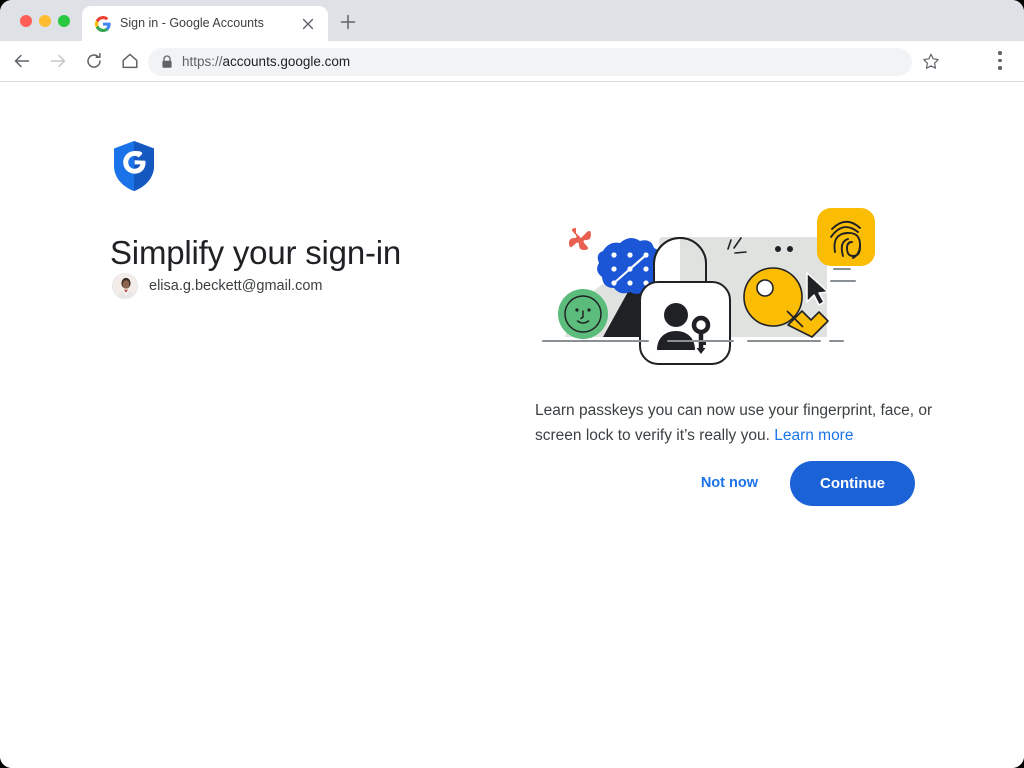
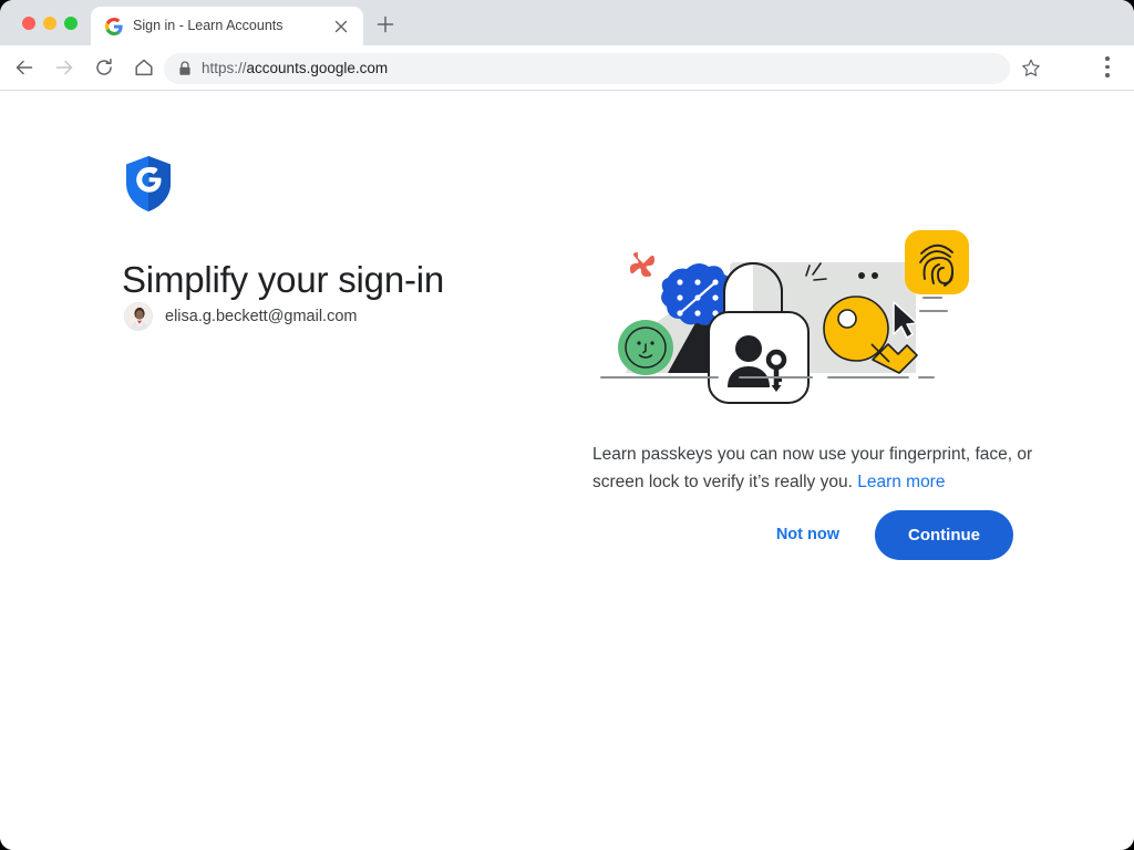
- Sign in - Google Accounts
+ Sign in - Learn Accounts
  https://accounts.google.com
  Simplify your sign-in
  elisa.g.beckett@gmail.com
  Learn passkeys you can now use your fingerprint, face, or screen lock to verify it’s really you. Learn more
  Not now
  Continue
